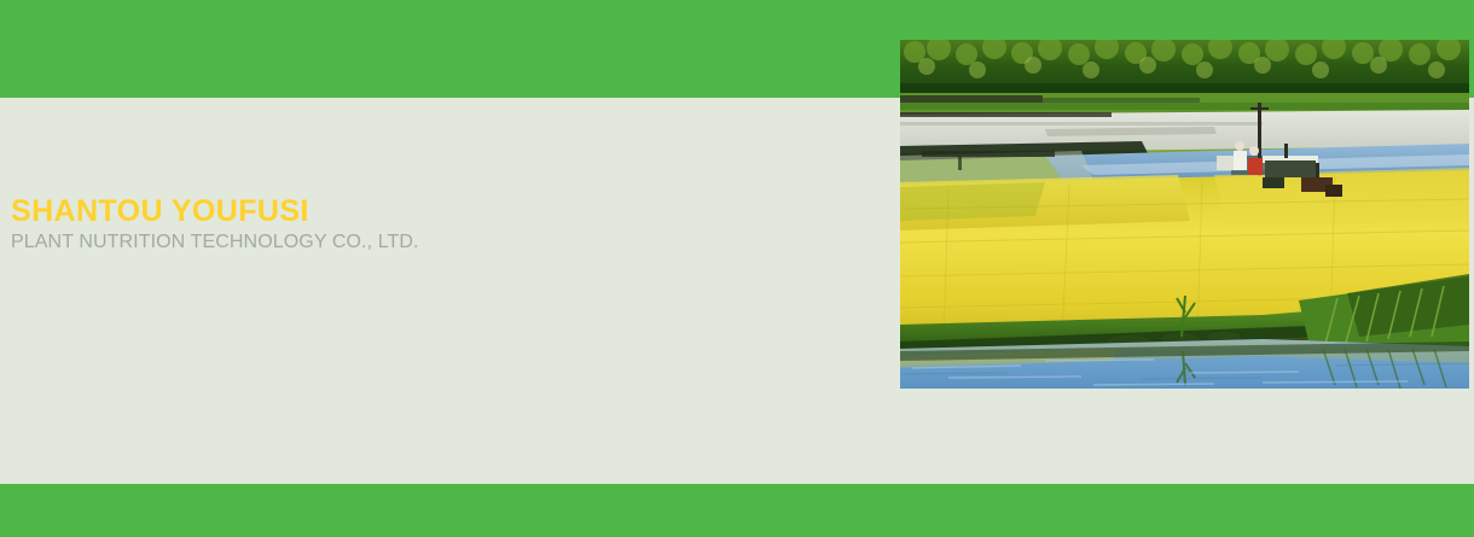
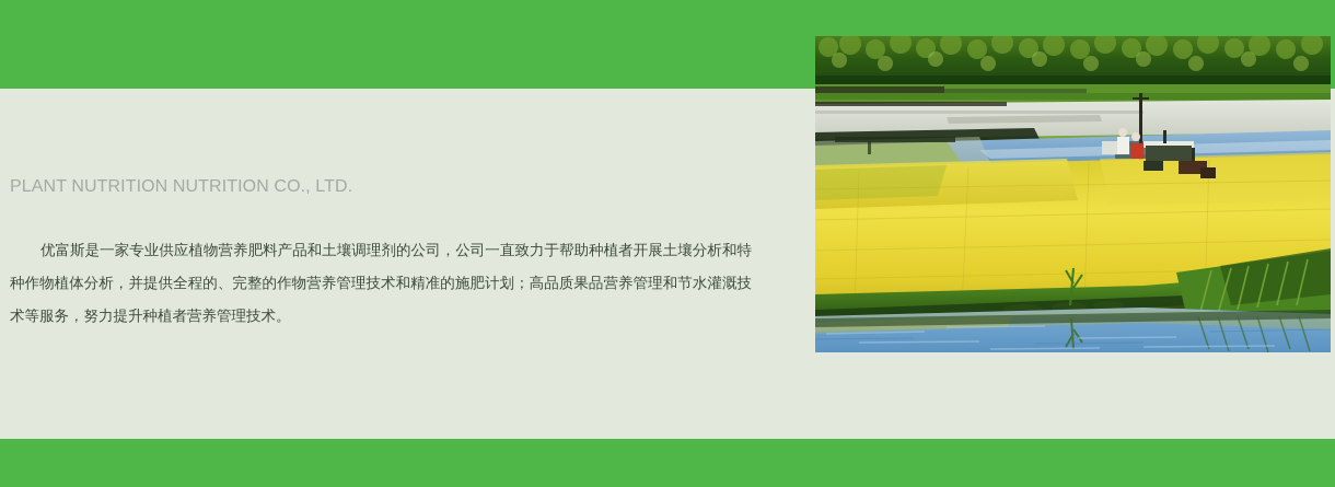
- SHANTOU YOUFUSI
- PLANT NUTRITION TECHNOLOGY CO., LTD.
+ PLANT NUTRITION NUTRITION CO., LTD.
+ 优富斯是一家专业供应植物营养肥料产品和土壤调理剂的公司，公司一直致力于帮助种植者开展土壤分析和特种作物植体分析，并提供全程的、完整的作物营养管理技术和精准的施肥计划；高品质果品营养管理和节水灌溉技术等服务，努力提升种植者营养管理技术。
